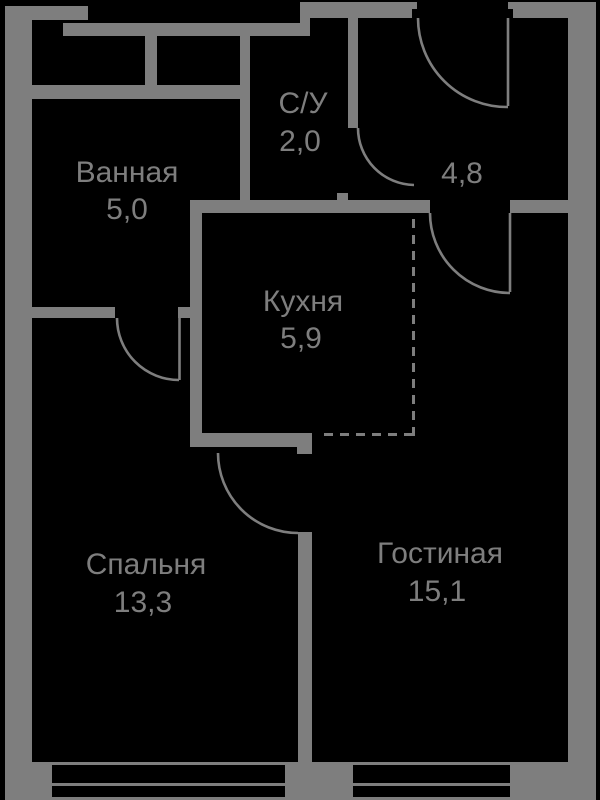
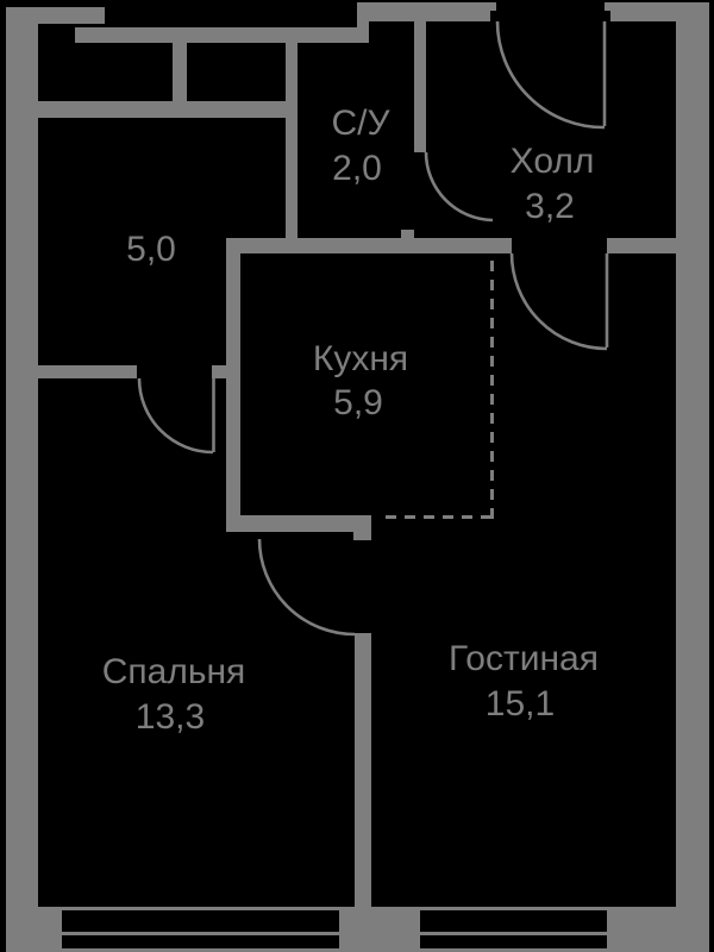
- Ванная
  5,0
  С/У
  2,0
+ Холл
- 4,8
+ 3,2
  Кухня
  5,9
  Спальня
  13,3
  Гостиная
  15,1
